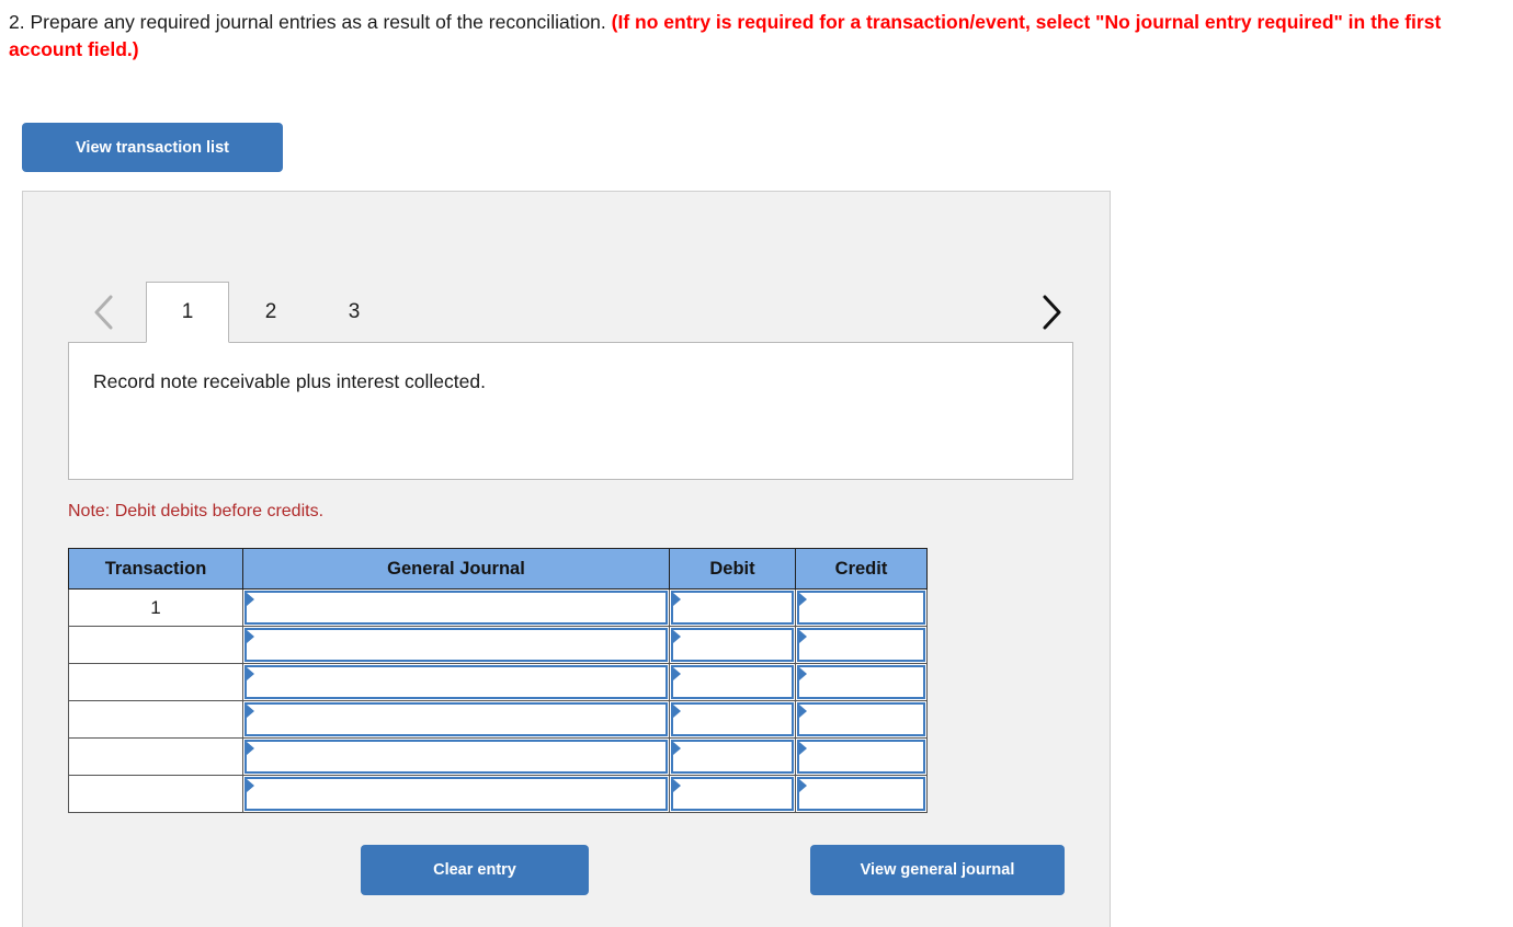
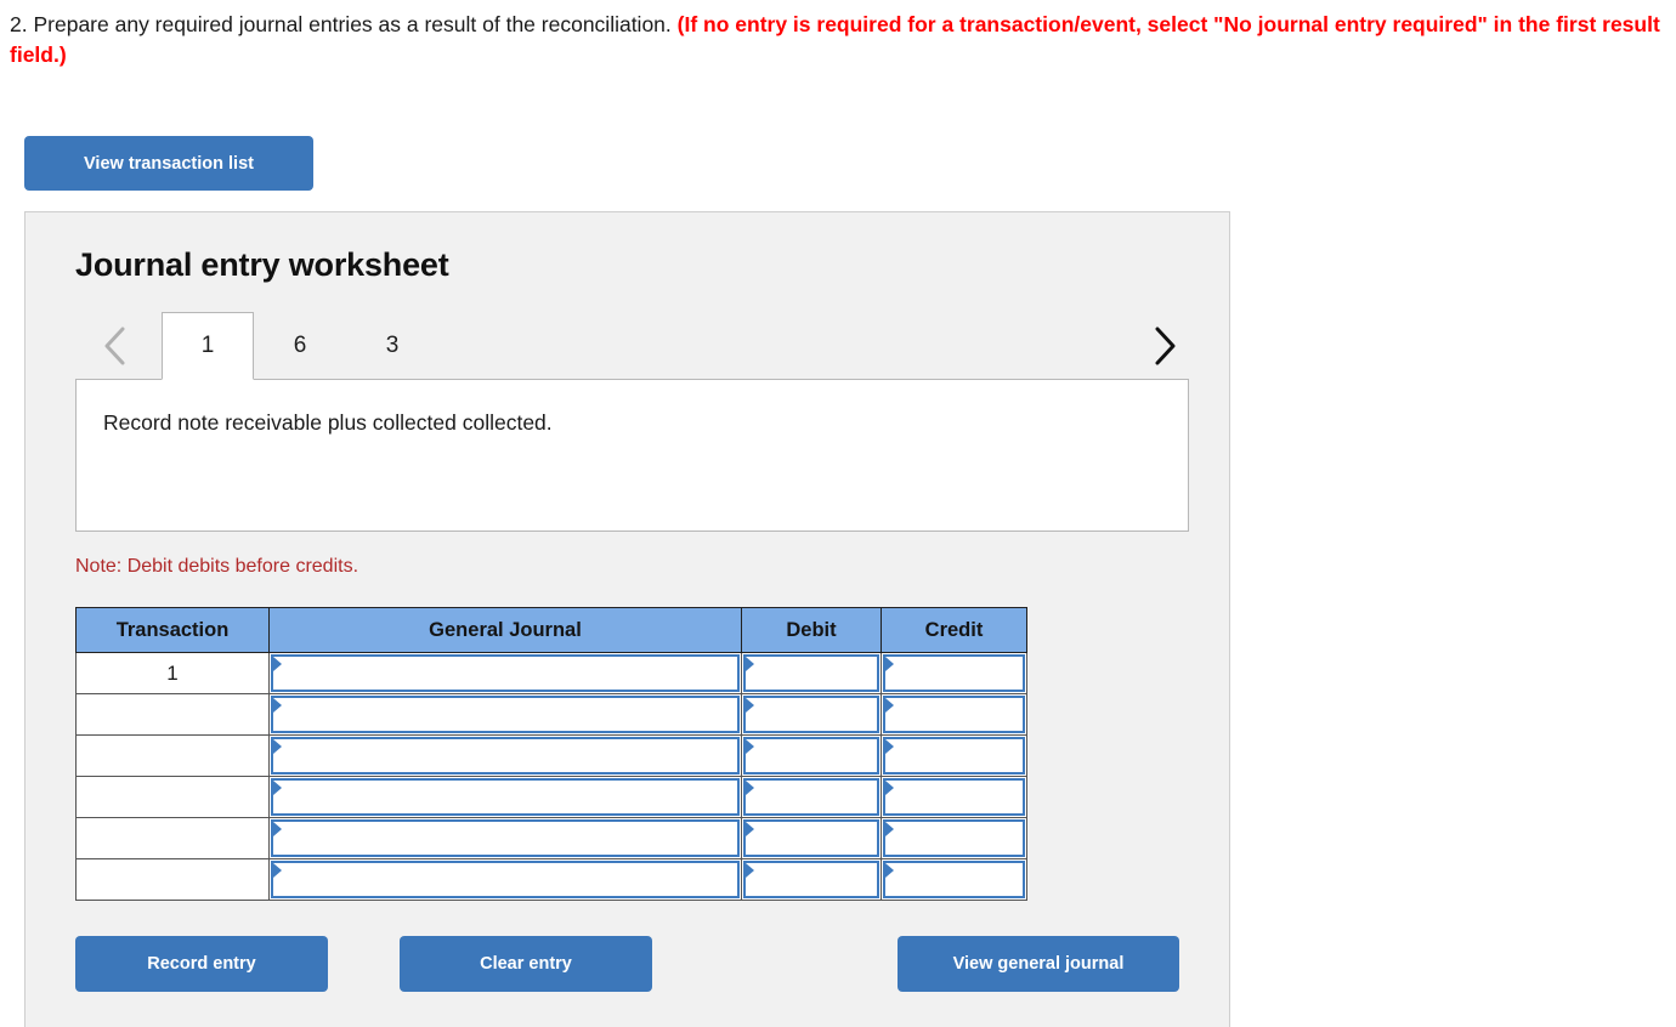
- 2. Prepare any required journal entries as a result of the reconciliation. (If no entry is required for a transaction/event, select "No journal entry required" in the first account field.)
+ 2. Prepare any required journal entries as a result of the reconciliation. (If no entry is required for a transaction/event, select "No journal entry required" in the first result field.)
  View transaction list
+ Journal entry worksheet
  1
- 2
+ 6
  3
- Record note receivable plus interest collected.
+ Record note receivable plus collected collected.
  Note: Debit debits before credits.
  Transaction	General Journal	Debit	Credit
  1
+ Record entry
  Clear entry
  View general journal
